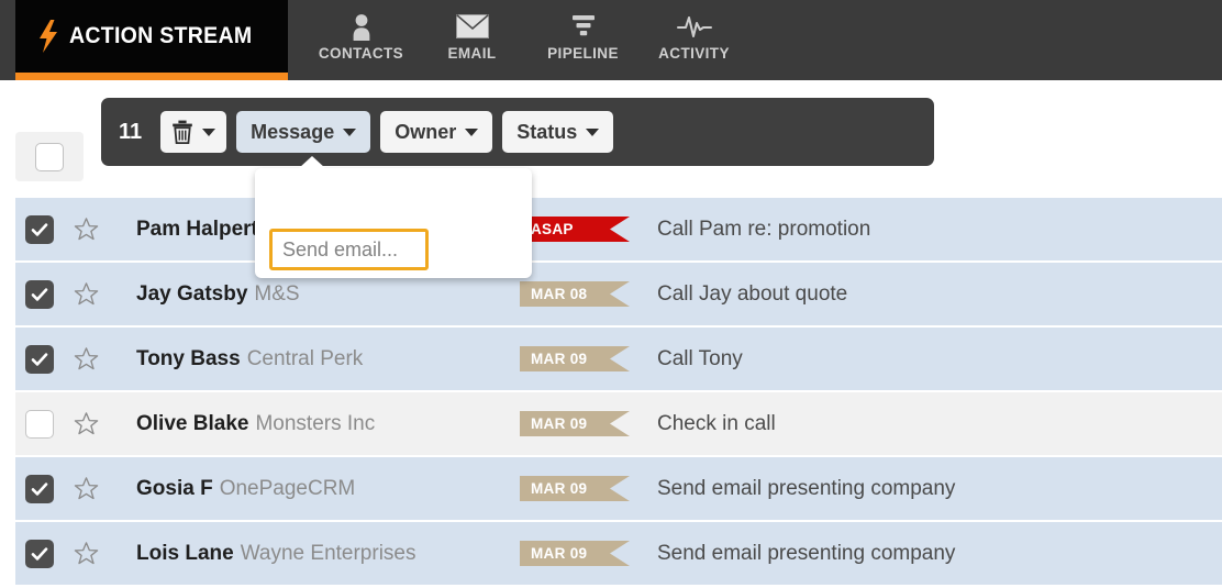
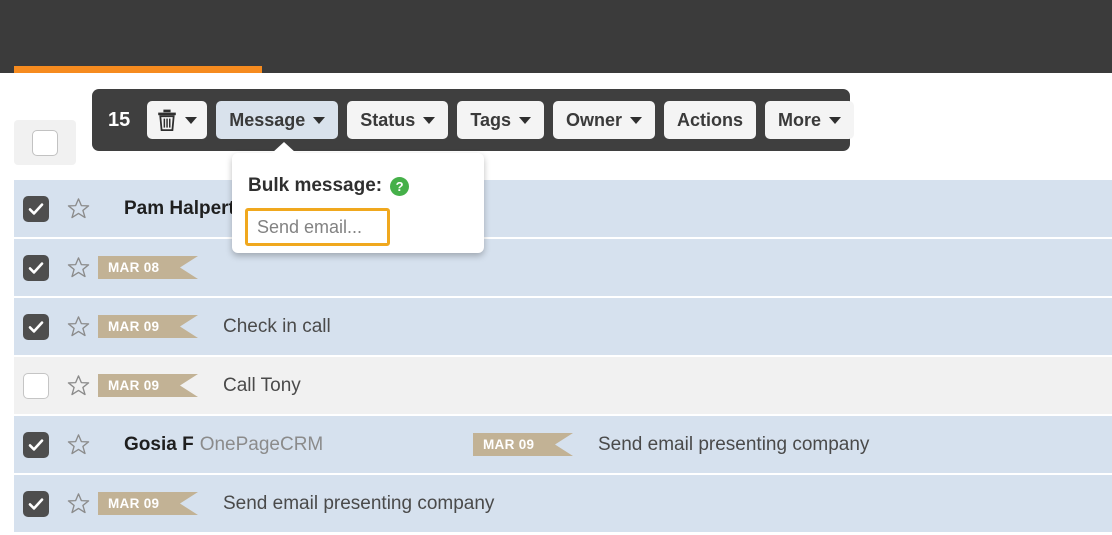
- ACTION STREAM
- CONTACTS
- EMAIL
- PIPELINE
- ACTIVITY
- 11
+ 15
  Message
- Owner
+ Status
+ Tags
- Status
+ Owner
+ Actions
+ More
+ Bulk message:
+ ?
  Send email...
  Pam Halper
- ASAP
- Call Pam re: promotion
- Jay Gatsby M&S
  MAR 08
- Call Jay about quote
- Tony Bass Central Perk
  MAR 09
- Call Tony
+ Check in call
- Olive Blake Monsters Inc
  MAR 09
- Check in call
+ Call Tony
  Gosia F OnePageCRM
  MAR 09
  Send email presenting company
- Lois Lane Wayne Enterprises
  MAR 09
  Send email presenting company
